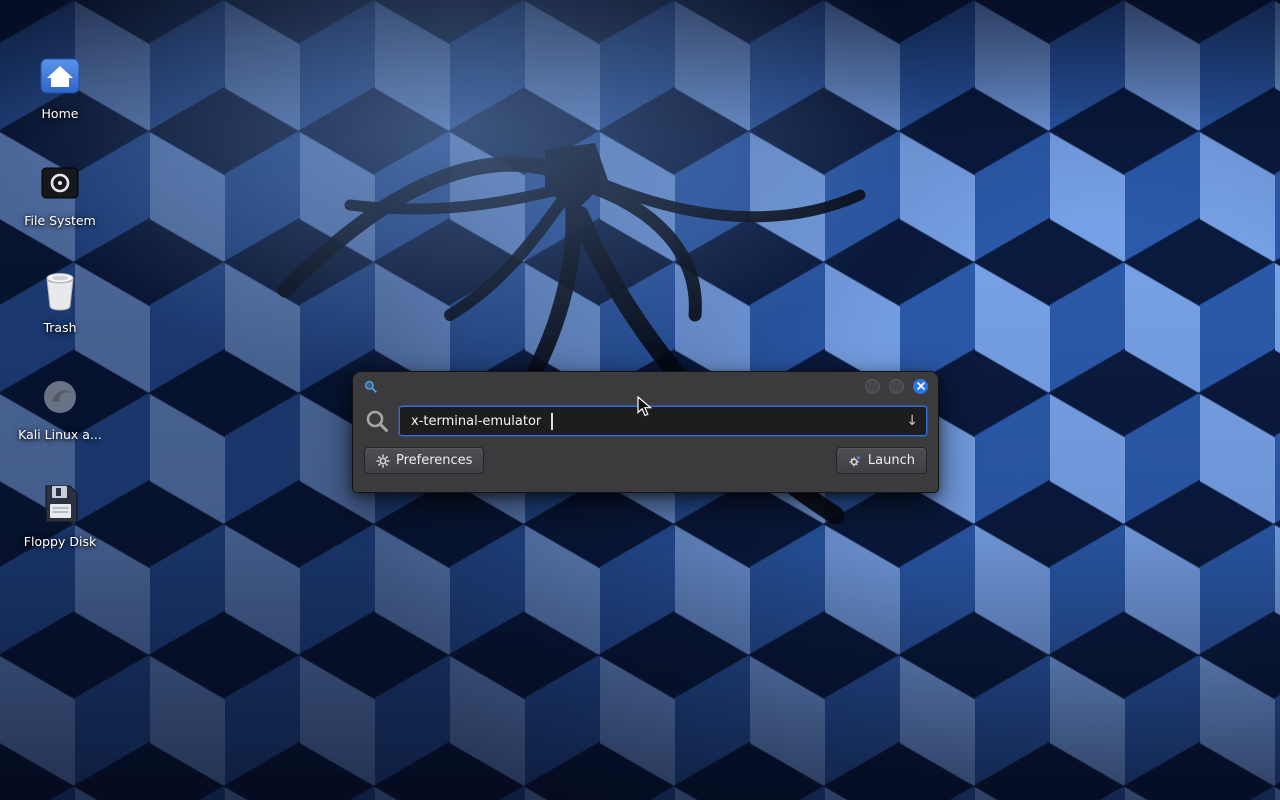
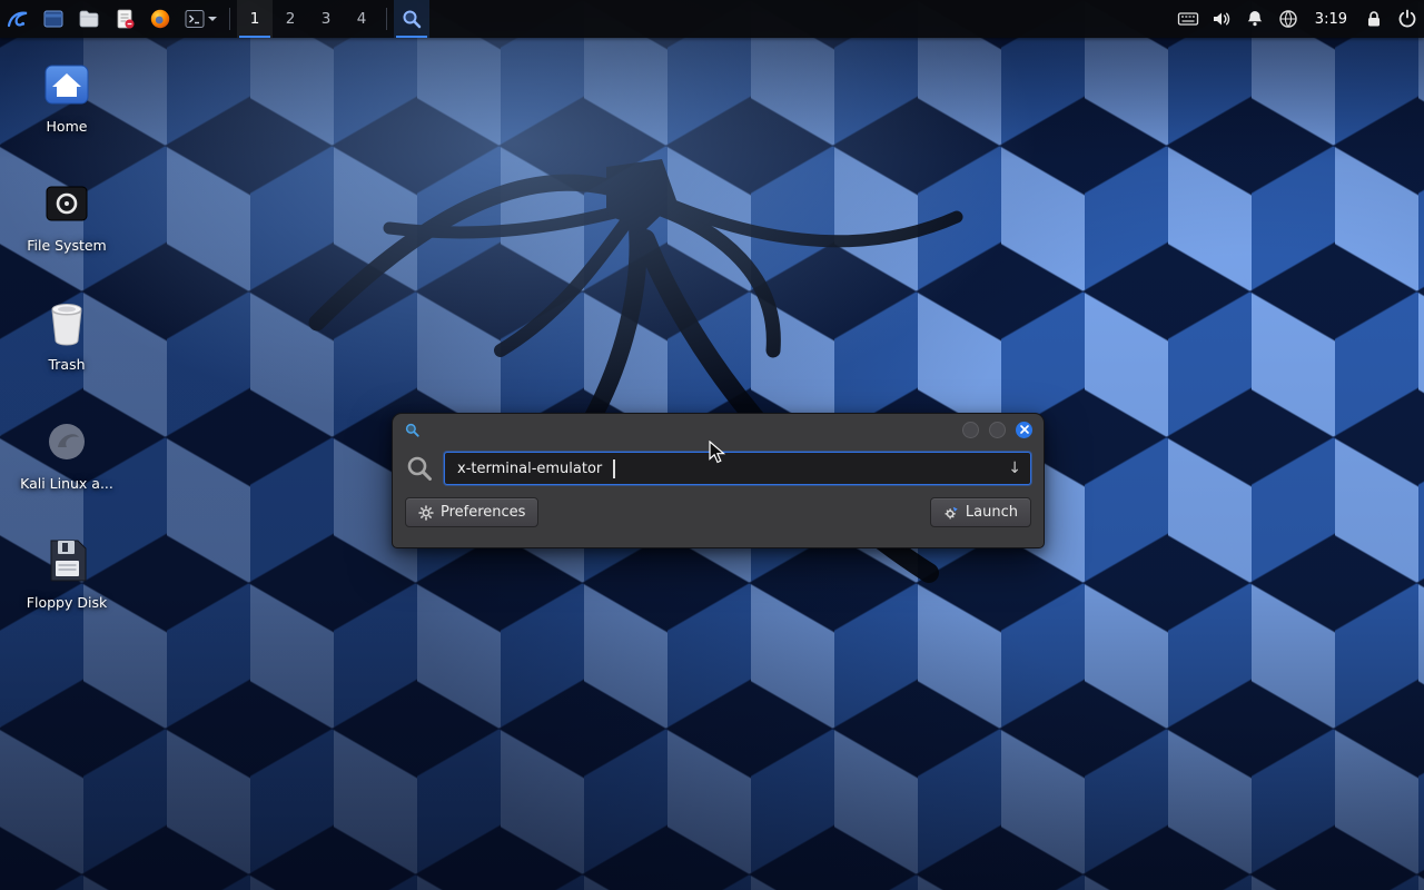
+ 1
+ 2
+ 3
+ 4
+ 3:19
  Home
  File System
  Trash
  Kali Linux a...
  Floppy Disk
  x-terminal-emulator
  ↓
  Preferences
  Launch
